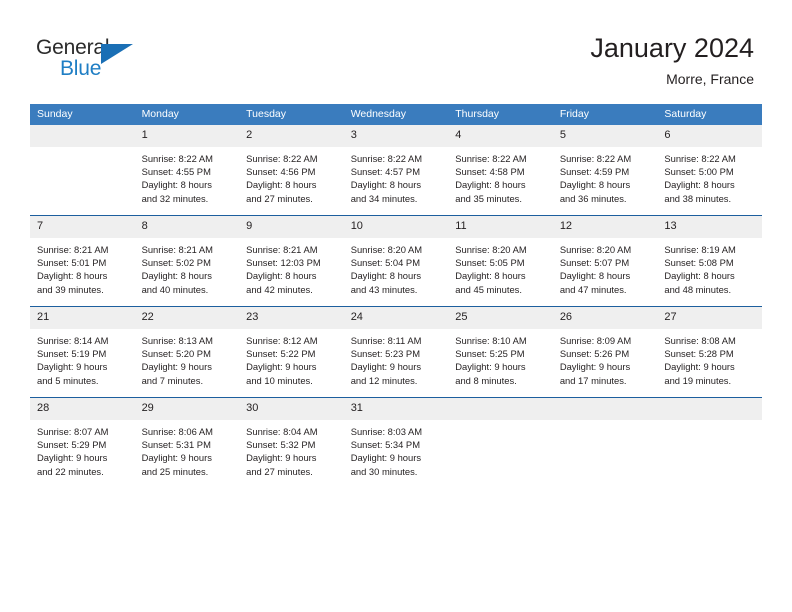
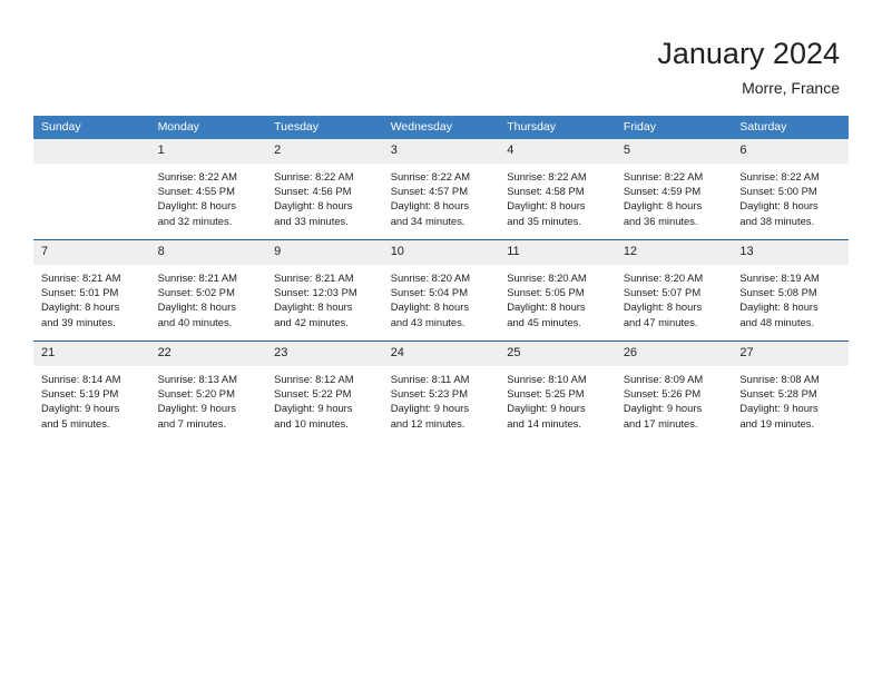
- General
- Blue
  January 2024
  Morre, France
  Sunday	Monday	Tuesday	Wednesday	Thursday	Friday	Saturday
- 	1Sunrise: 8:22 AMSunset: 4:55 PMDaylight: 8 hoursand 32 minutes.	2Sunrise: 8:22 AMSunset: 4:56 PMDaylight: 8 hoursand 27 minutes.	3Sunrise: 8:22 AMSunset: 4:57 PMDaylight: 8 hoursand 34 minutes.	4Sunrise: 8:22 AMSunset: 4:58 PMDaylight: 8 hoursand 35 minutes.	5Sunrise: 8:22 AMSunset: 4:59 PMDaylight: 8 hoursand 36 minutes.	6Sunrise: 8:22 AMSunset: 5:00 PMDaylight: 8 hoursand 38 minutes.
+ 	1Sunrise: 8:22 AMSunset: 4:55 PMDaylight: 8 hoursand 32 minutes.	2Sunrise: 8:22 AMSunset: 4:56 PMDaylight: 8 hoursand 33 minutes.	3Sunrise: 8:22 AMSunset: 4:57 PMDaylight: 8 hoursand 34 minutes.	4Sunrise: 8:22 AMSunset: 4:58 PMDaylight: 8 hoursand 35 minutes.	5Sunrise: 8:22 AMSunset: 4:59 PMDaylight: 8 hoursand 36 minutes.	6Sunrise: 8:22 AMSunset: 5:00 PMDaylight: 8 hoursand 38 minutes.
  7Sunrise: 8:21 AMSunset: 5:01 PMDaylight: 8 hoursand 39 minutes.	8Sunrise: 8:21 AMSunset: 5:02 PMDaylight: 8 hoursand 40 minutes.	9Sunrise: 8:21 AMSunset: 12:03 PMDaylight: 8 hoursand 42 minutes.	10Sunrise: 8:20 AMSunset: 5:04 PMDaylight: 8 hoursand 43 minutes.	11Sunrise: 8:20 AMSunset: 5:05 PMDaylight: 8 hoursand 45 minutes.	12Sunrise: 8:20 AMSunset: 5:07 PMDaylight: 8 hoursand 47 minutes.	13Sunrise: 8:19 AMSunset: 5:08 PMDaylight: 8 hoursand 48 minutes.
- 21Sunrise: 8:14 AMSunset: 5:19 PMDaylight: 9 hoursand 5 minutes.	22Sunrise: 8:13 AMSunset: 5:20 PMDaylight: 9 hoursand 7 minutes.	23Sunrise: 8:12 AMSunset: 5:22 PMDaylight: 9 hoursand 10 minutes.	24Sunrise: 8:11 AMSunset: 5:23 PMDaylight: 9 hoursand 12 minutes.	25Sunrise: 8:10 AMSunset: 5:25 PMDaylight: 9 hoursand 8 minutes.	26Sunrise: 8:09 AMSunset: 5:26 PMDaylight: 9 hoursand 17 minutes.	27Sunrise: 8:08 AMSunset: 5:28 PMDaylight: 9 hoursand 19 minutes.
+ 21Sunrise: 8:14 AMSunset: 5:19 PMDaylight: 9 hoursand 5 minutes.	22Sunrise: 8:13 AMSunset: 5:20 PMDaylight: 9 hoursand 7 minutes.	23Sunrise: 8:12 AMSunset: 5:22 PMDaylight: 9 hoursand 10 minutes.	24Sunrise: 8:11 AMSunset: 5:23 PMDaylight: 9 hoursand 12 minutes.	25Sunrise: 8:10 AMSunset: 5:25 PMDaylight: 9 hoursand 14 minutes.	26Sunrise: 8:09 AMSunset: 5:26 PMDaylight: 9 hoursand 17 minutes.	27Sunrise: 8:08 AMSunset: 5:28 PMDaylight: 9 hoursand 19 minutes.
- 28Sunrise: 8:07 AMSunset: 5:29 PMDaylight: 9 hoursand 22 minutes.	29Sunrise: 8:06 AMSunset: 5:31 PMDaylight: 9 hoursand 25 minutes.	30Sunrise: 8:04 AMSunset: 5:32 PMDaylight: 9 hoursand 27 minutes.	31Sunrise: 8:03 AMSunset: 5:34 PMDaylight: 9 hoursand 30 minutes.
